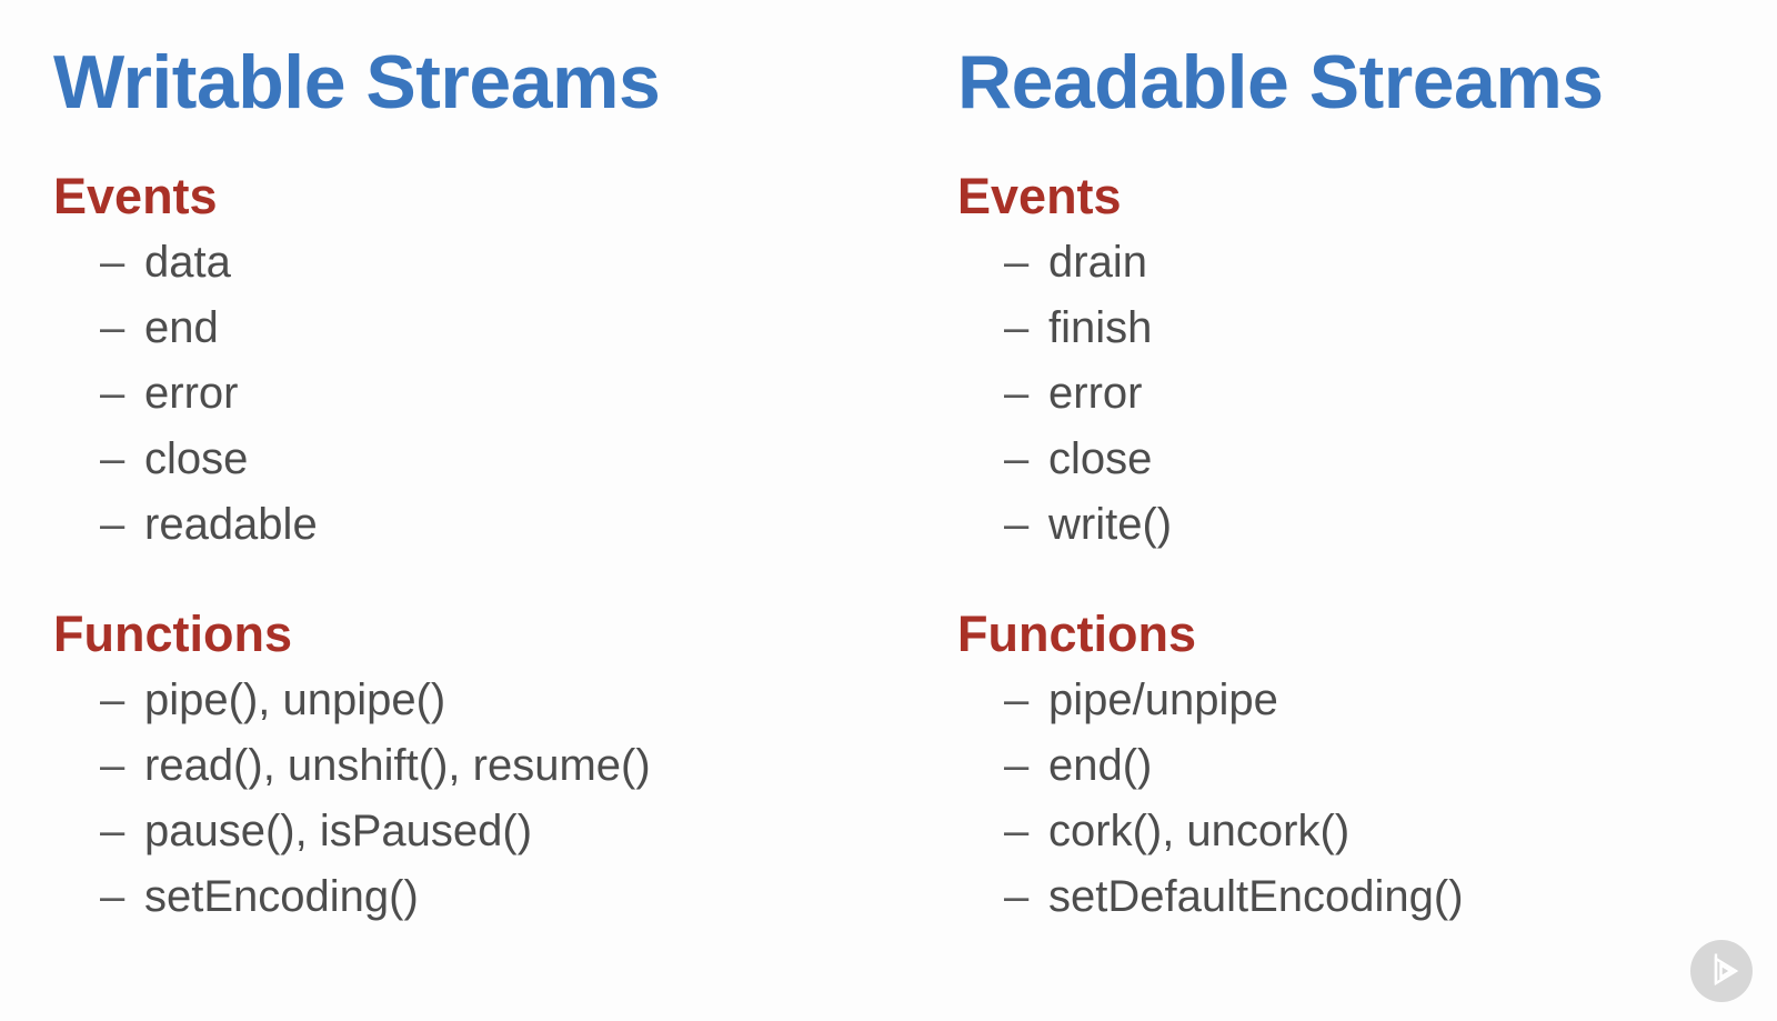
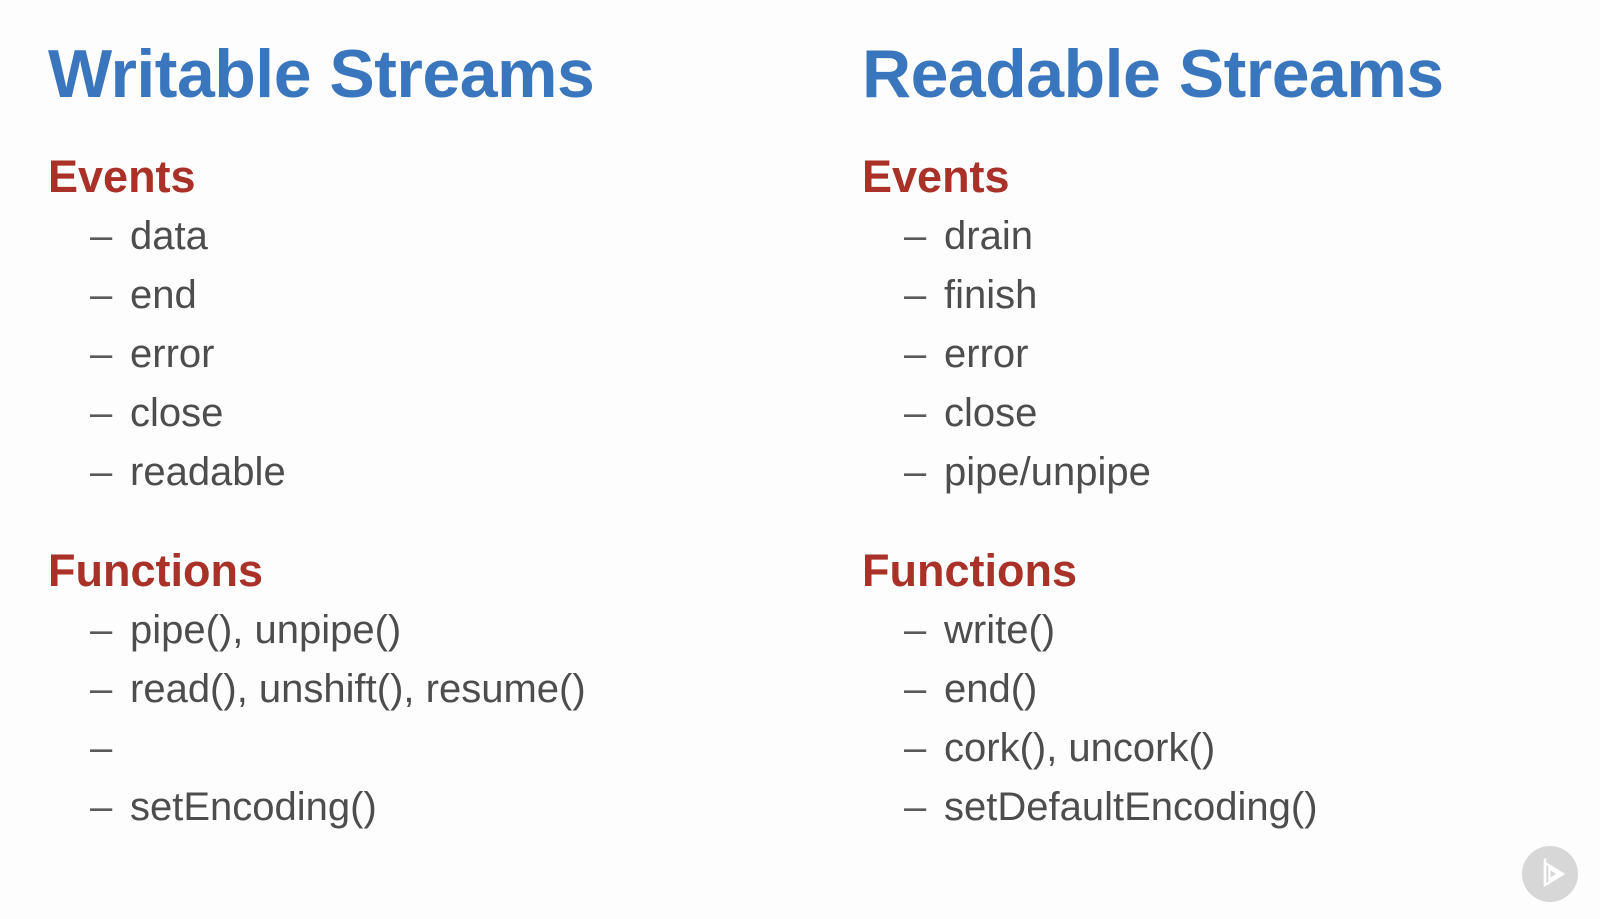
  Writable Streams
  Events
  –
  data
  –
  end
  –
  error
  –
  close
  –
  readable
  Functions
  –
  pipe(), unpipe()
  –
  read(), unshift(), resume()
  –
- pause(), isPaused()
  –
  setEncoding()
  Readable Streams
  Events
  –
  drain
  –
  finish
  –
  error
  –
  close
  –
- write()
+ pipe/unpipe
  Functions
  –
- pipe/unpipe
+ write()
  –
  end()
  –
  cork(), uncork()
  –
  setDefaultEncoding()
